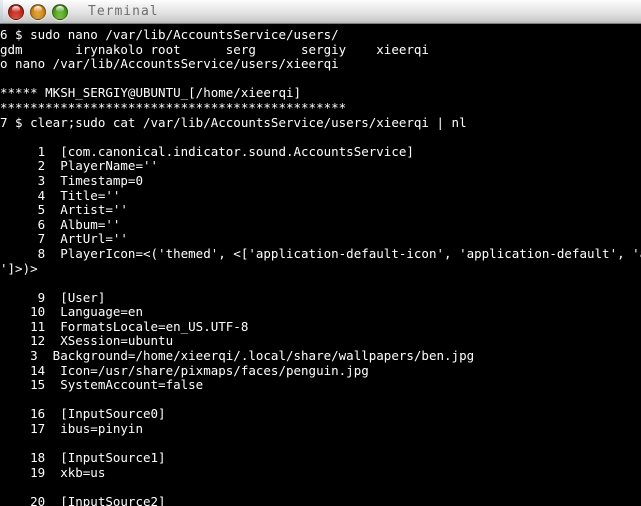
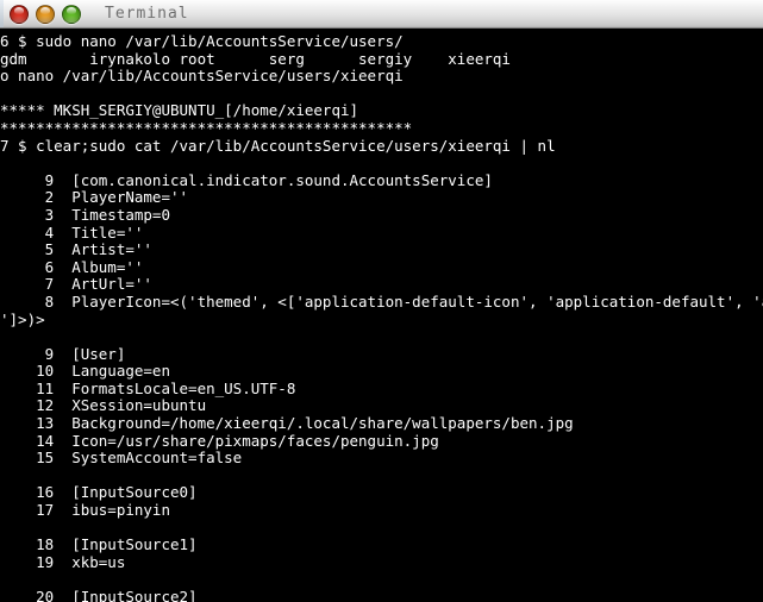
  Terminal
  6 $ sudo nano /var/lib/AccountsService/users/
  gdm irynakolo root serg sergiy xieerqi
  o nano /var/lib/AccountsService/users/xieerqi
  ***** MKSH_SERGIY@UBUNTU_[/home/xieerqi]
  **********************************************
  7 $ clear;sudo cat /var/lib/AccountsService/users/xieerqi | nl
- 1 [com.canonical.indicator.sound.AccountsService]
+ 9 [com.canonical.indicator.sound.AccountsService]
  2 PlayerName=''
  3 Timestamp=0
  4 Title=''
  5 Artist=''
  6 Album=''
  7 ArtUrl=''
  8 PlayerIcon=<('themed', <['application-default-icon', 'application-default', '
  ']>)>
  9 [User]
  10 Language=en
  11 FormatsLocale=en_US.UTF-8
  12 XSession=ubuntu
- 3 Background=/home/xieerqi/.local/share/wallpapers/ben.jpg
+ 13 Background=/home/xieerqi/.local/share/wallpapers/ben.jpg
  14 Icon=/usr/share/pixmaps/faces/penguin.jpg
  15 SystemAccount=false
  16 [InputSource0]
  17 ibus=pinyin
  18 [InputSource1]
  19 xkb=us
  20 [InputSource2]
